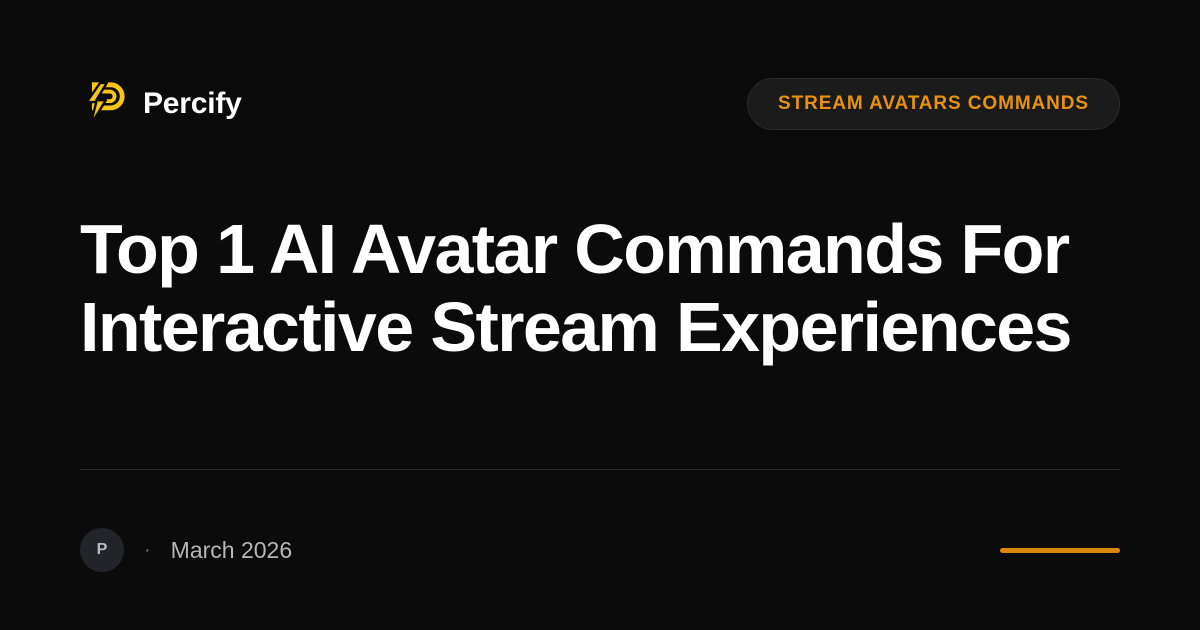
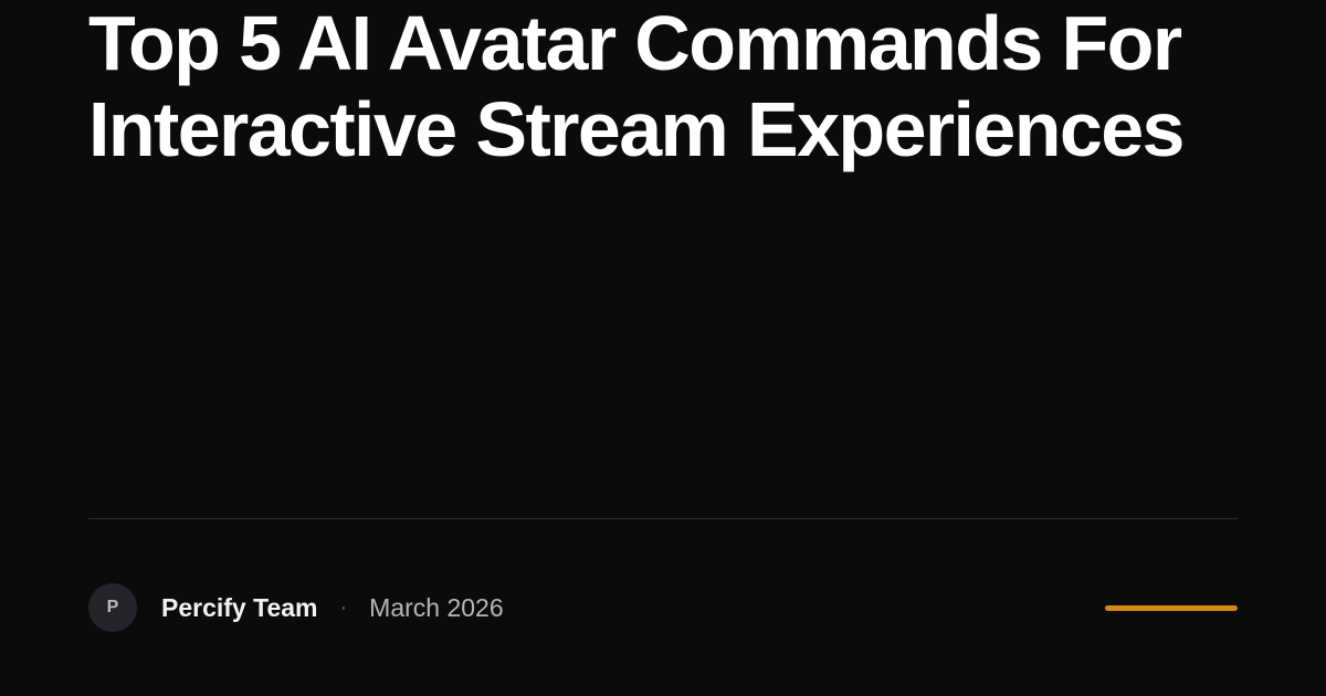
- Percify
- STREAM AVATARS COMMANDS
- Top 1 AI Avatar Commands For Interactive Stream Experiences
+ Top 5 AI Avatar Commands For Interactive Stream Experiences
  P
+ Percify Team
  ·
  March 2026
